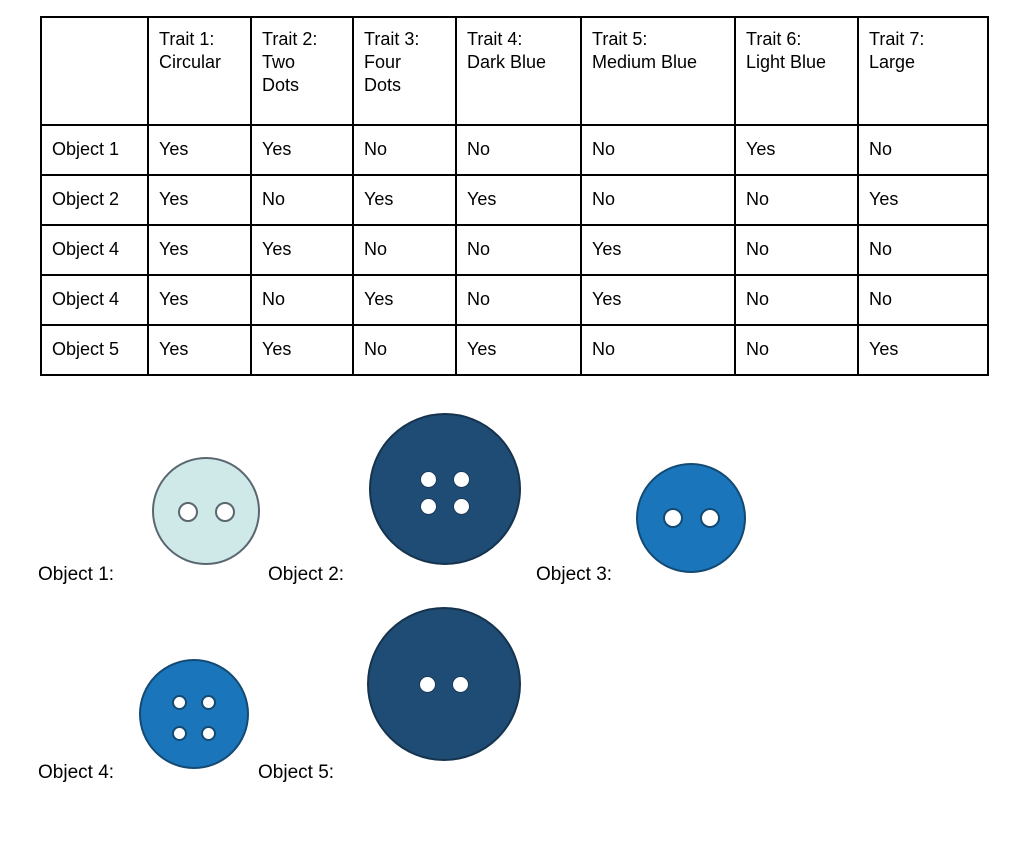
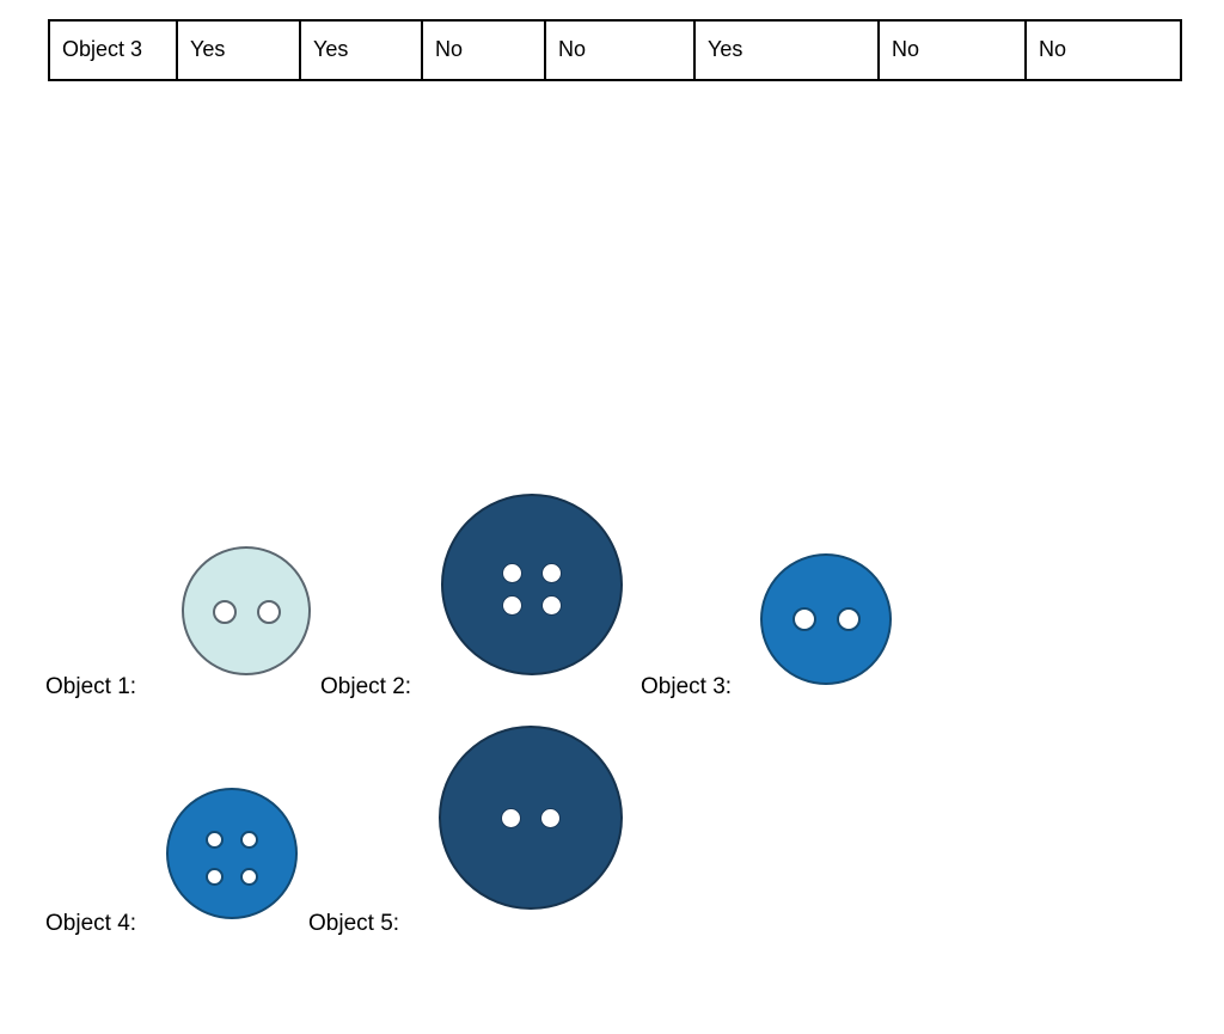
- 	Trait 1: Circular	Trait 2: Two Dots	Trait 3: Four Dots	Trait 4: Dark Blue	Trait 5: Medium Blue	Trait 6: Light Blue	Trait 7: Large
- Object 1	Yes	Yes	No	No	No	Yes	No
- Object 2	Yes	No	Yes	Yes	No	No	Yes
- Object 4	Yes	Yes	No	No	Yes	No	No
+ Object 3	Yes	Yes	No	No	Yes	No	No
- Object 4	Yes	No	Yes	No	Yes	No	No
- Object 5	Yes	Yes	No	Yes	No	No	Yes
  Object 1:
  Object 2:
  Object 3:
  Object 4:
  Object 5:
